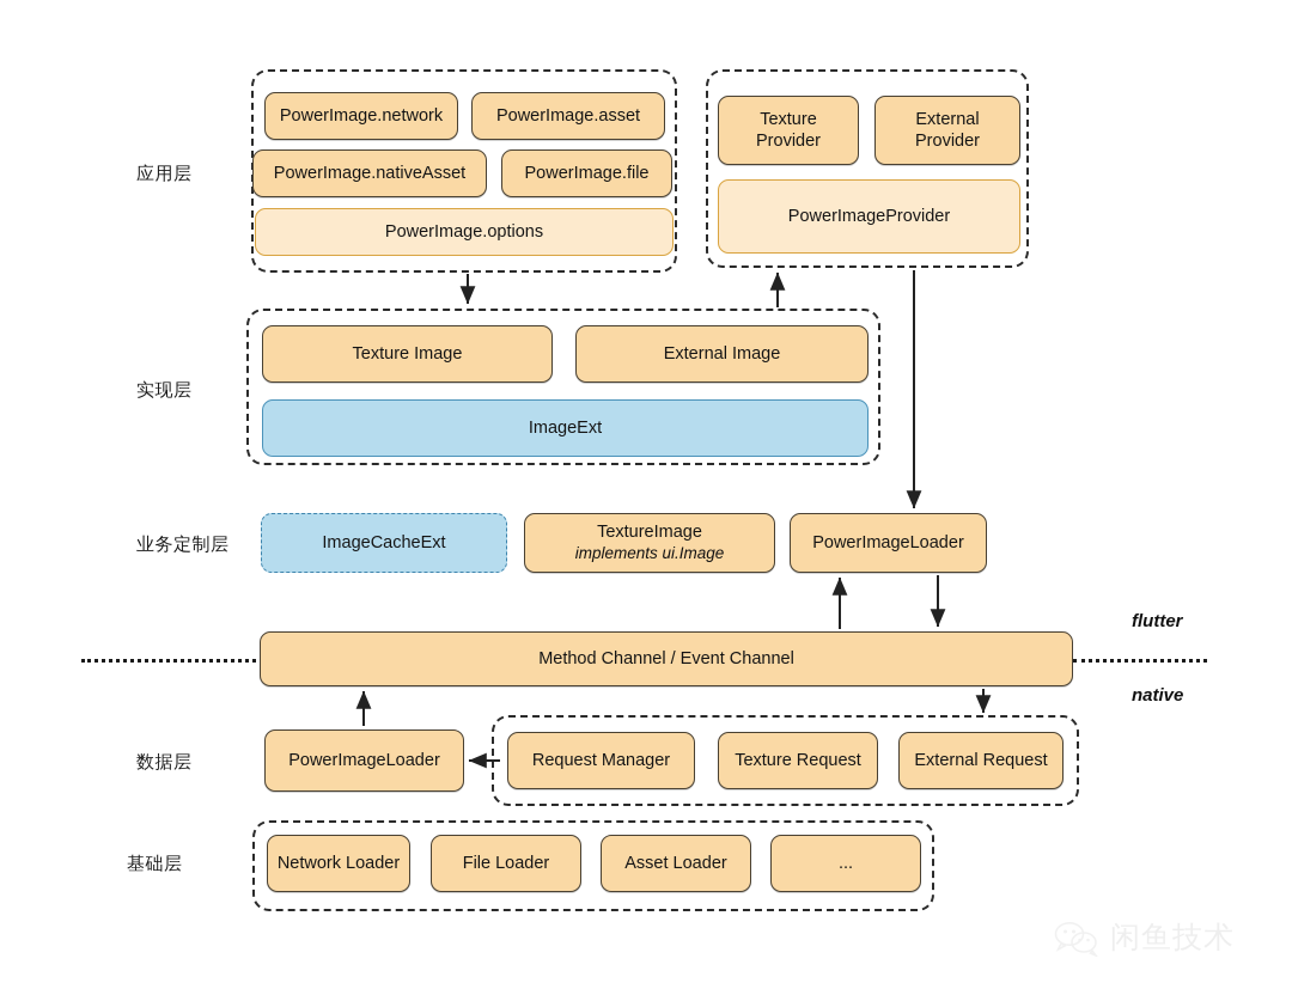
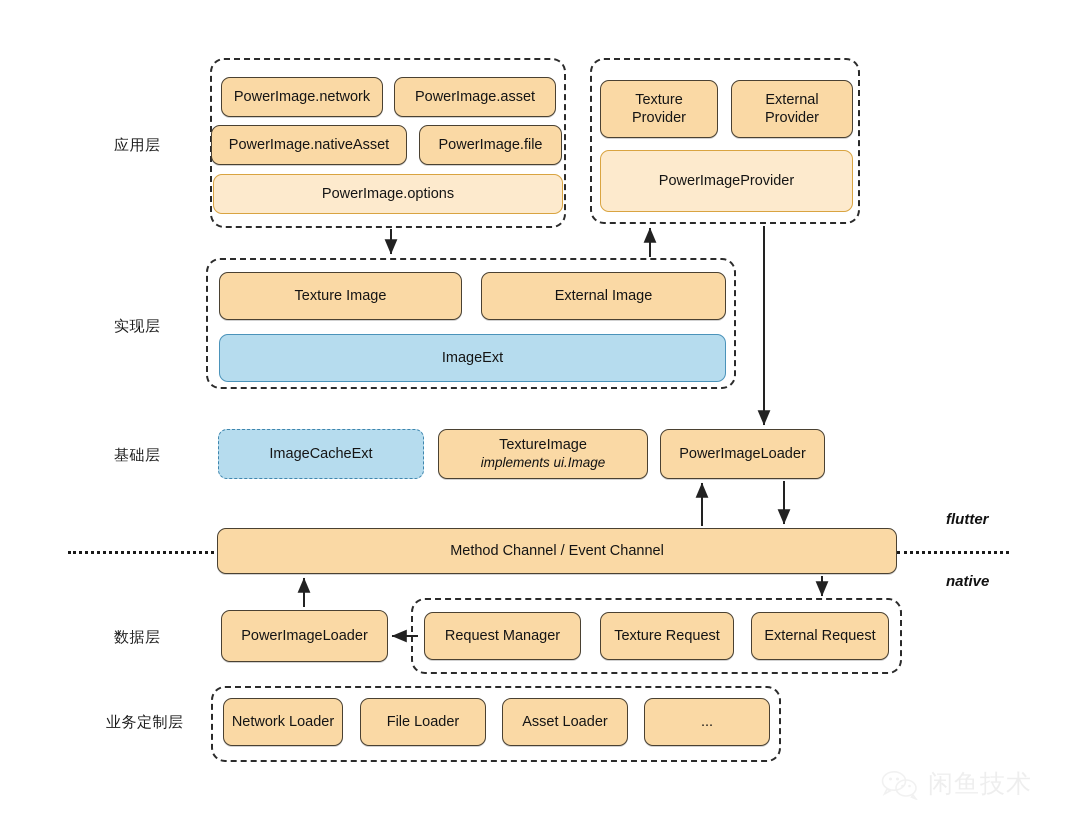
  应用层
  实现层
- 业务定制层
+ 基础层
  数据层
- 基础层
+ 业务定制层
  PowerImage.network
  PowerImage.asset
  PowerImage.nativeAsset
  PowerImage.file
  PowerImage.options
  Texture Provider
  External Provider
  PowerImageProvider
  Texture Image
  External Image
  ImageExt
  ImageCacheExt
  TextureImage
  implements ui.Image
  PowerImageLoader
  flutter
  native
  Method Channel / Event Channel
  PowerImageLoader
  Request Manager
  Texture Request
  External Request
  Network Loader
  File Loader
  Asset Loader
  ...
